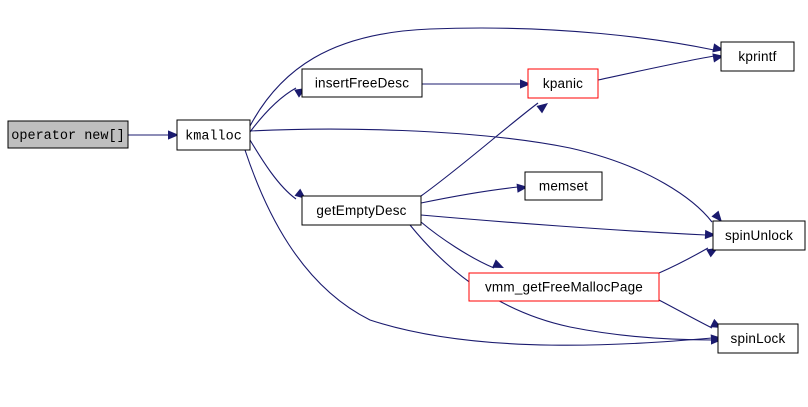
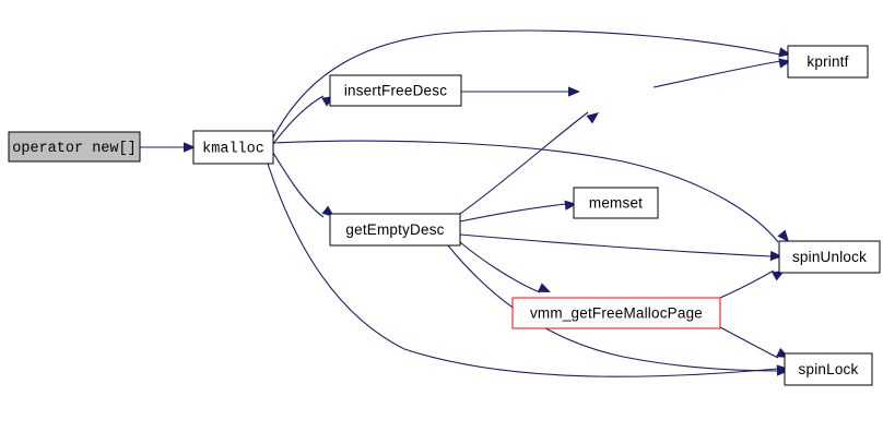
  operator new[]
  kmalloc
  insertFreeDesc
- kpanic
  kprintf
  getEmptyDesc
  memset
  spinUnlock
  vmm_getFreeMallocPage
  spinLock
